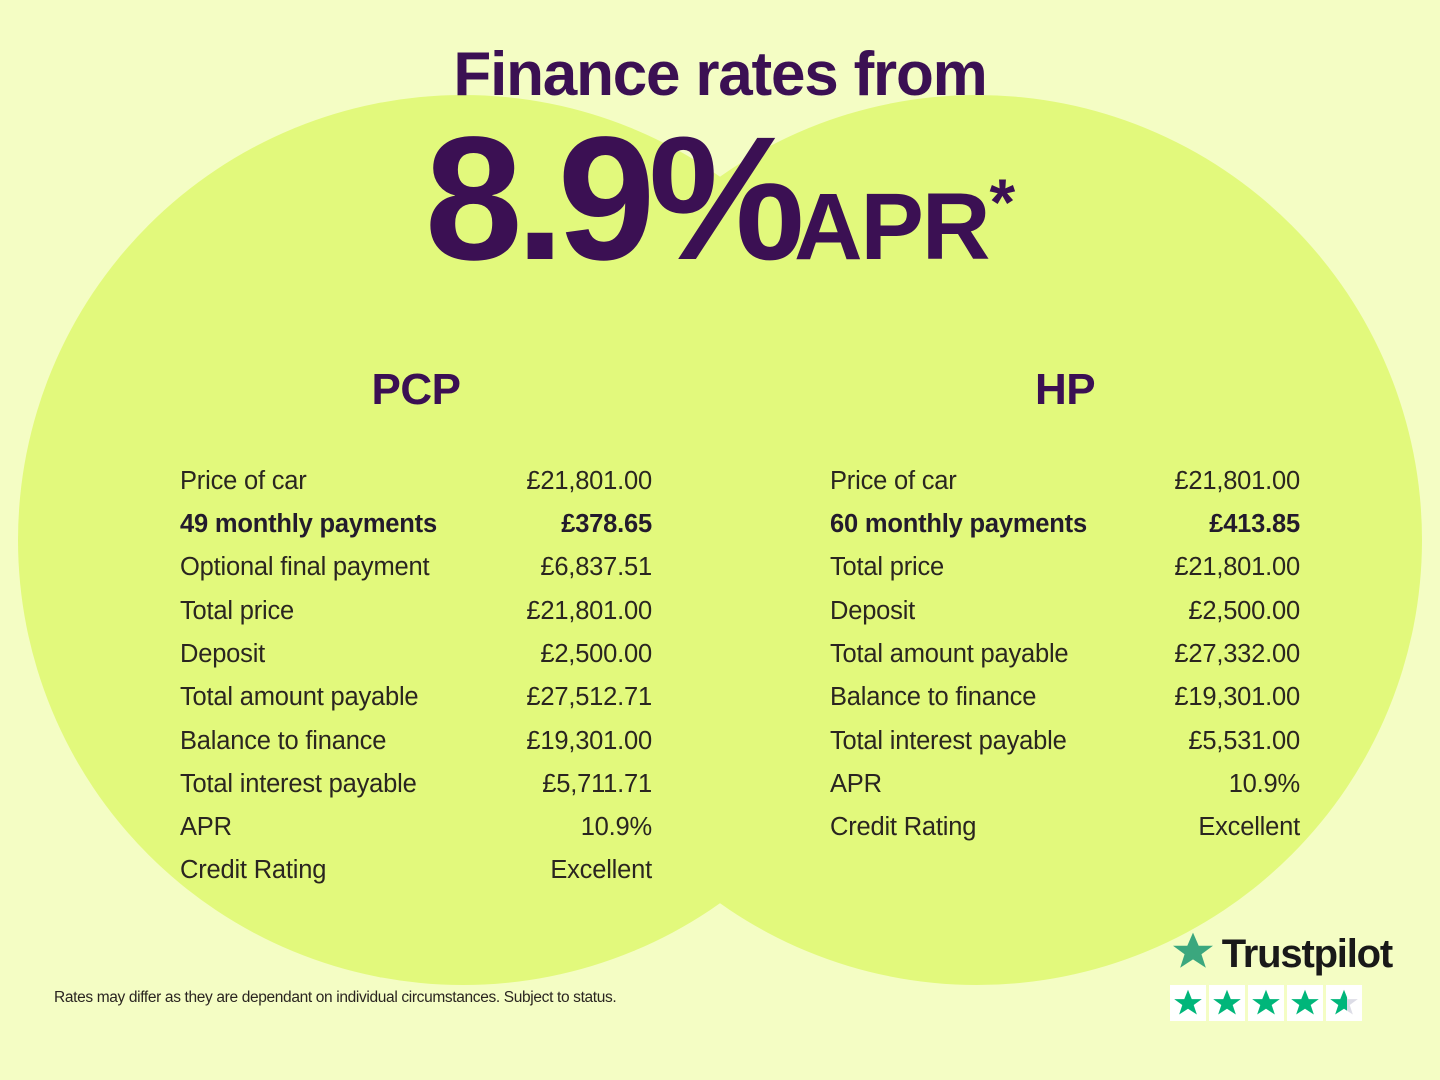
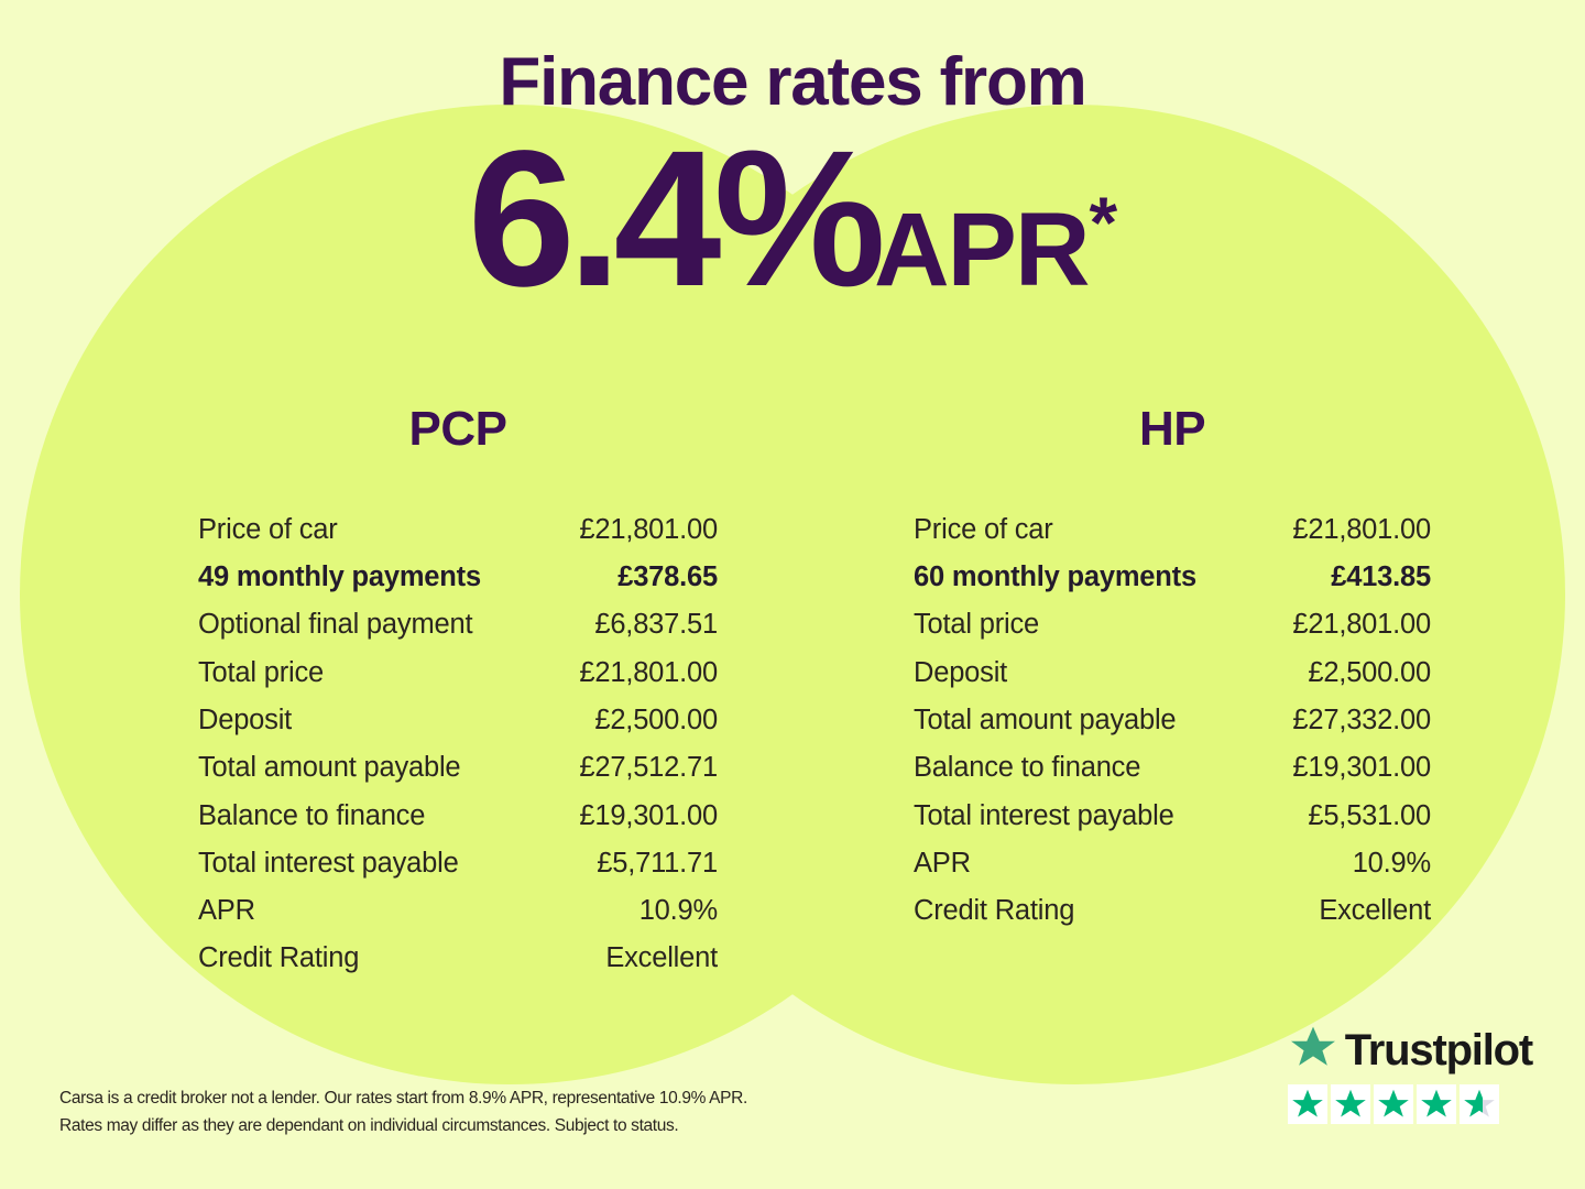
  Finance rates from
- 8.9%
+ 6.4%
  APR
  *
  PCP
  Price of car
  £21,801.00
  49 monthly payments
  £378.65
  Optional final payment
  £6,837.51
  Total price
  £21,801.00
  Deposit
  £2,500.00
  Total amount payable
  £27,512.71
  Balance to finance
  £19,301.00
  Total interest payable
  £5,711.71
  APR
  10.9%
  Credit Rating
  Excellent
  HP
  Price of car
  £21,801.00
  60 monthly payments
  £413.85
  Total price
  £21,801.00
  Deposit
  £2,500.00
  Total amount payable
  £27,332.00
  Balance to finance
  £19,301.00
  Total interest payable
  £5,531.00
  APR
  10.9%
  Credit Rating
  Excellent
+ Carsa is a credit broker not a lender. Our rates start from 8.9% APR, representative 10.9% APR.
  Rates may differ as they are dependant on individual circumstances. Subject to status.
  Trustpilot
